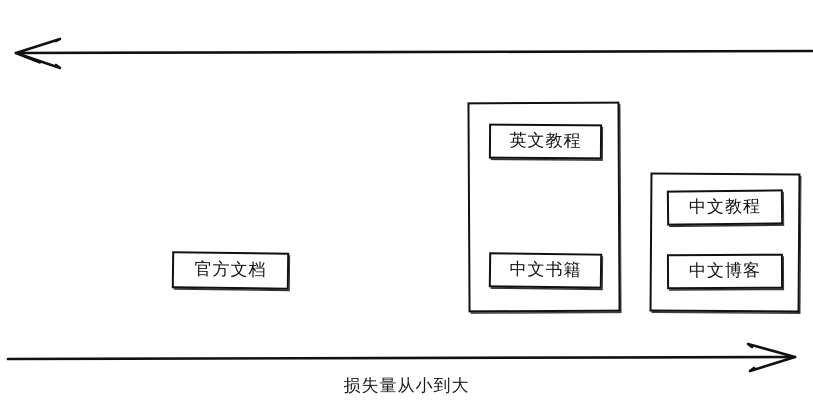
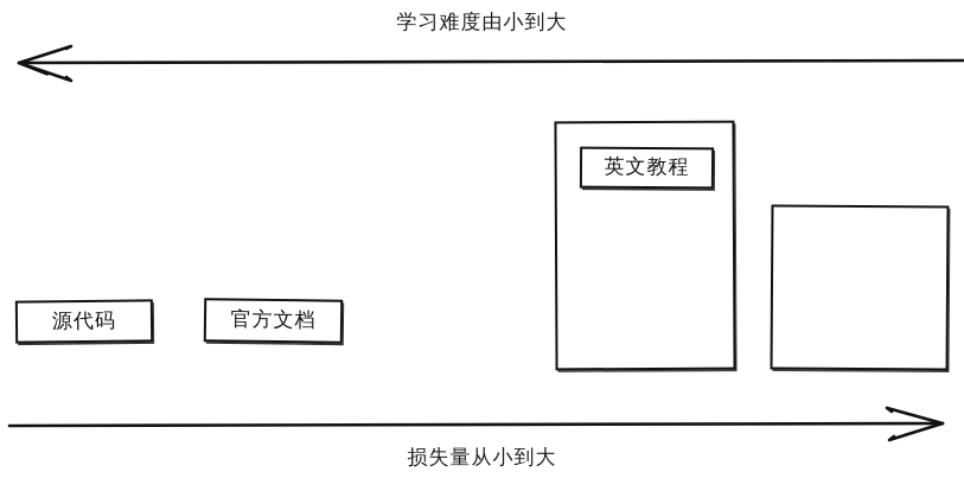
+ 学习难度由小到大
+ 源代码
  官方文档
  英文教程
- 中文书籍
- 中文教程
- 中文博客
  损失量从小到大
